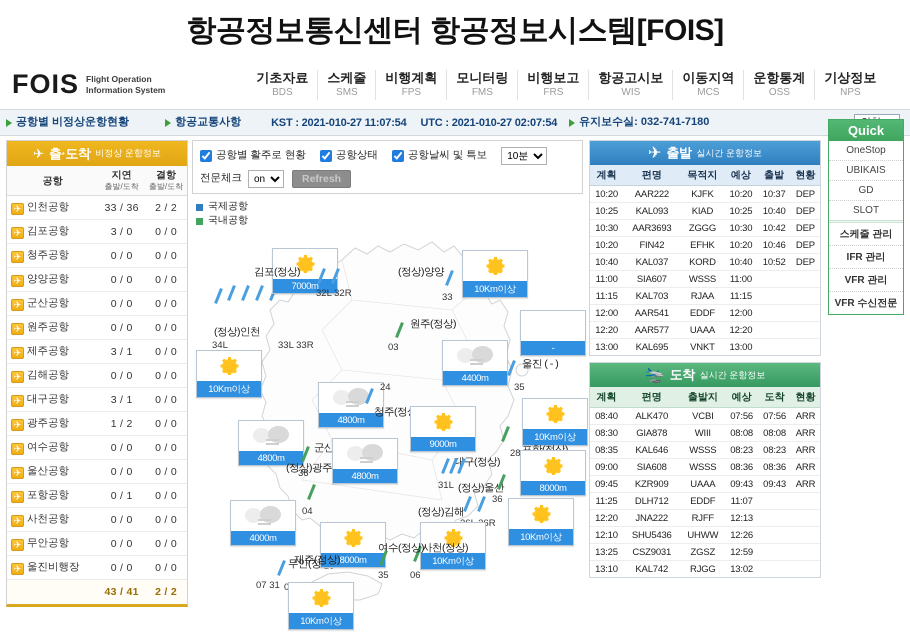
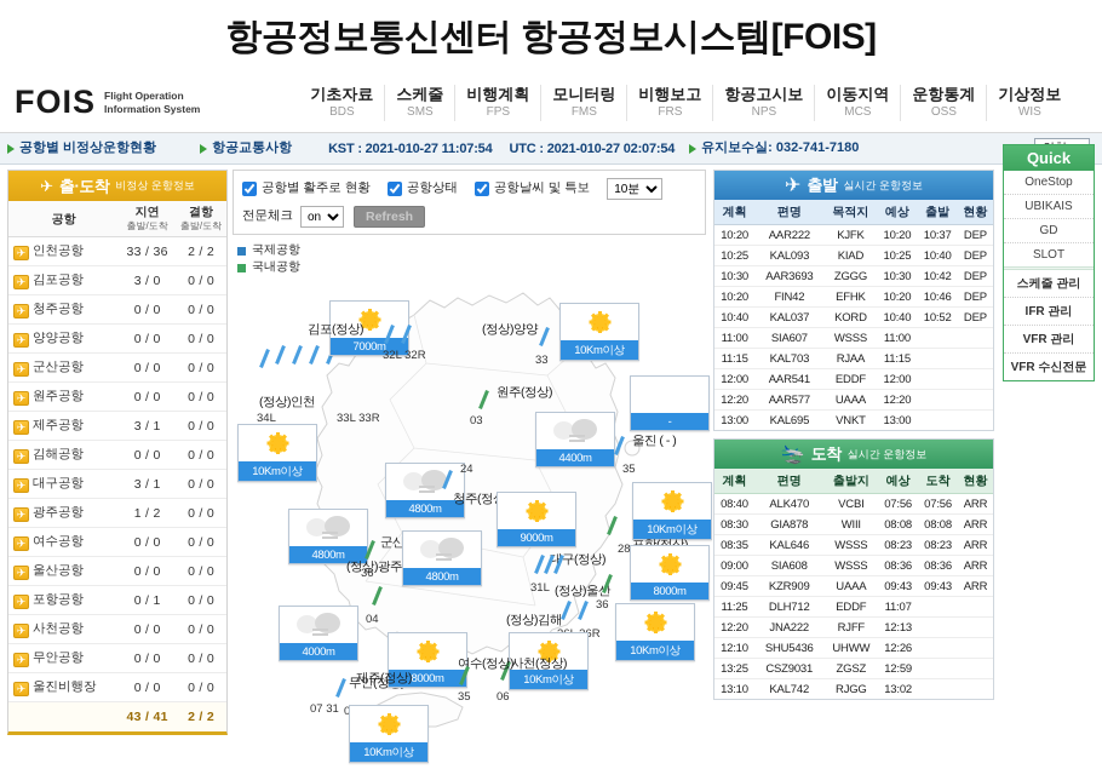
  항공정보통신센터 항공정보시스템[FOIS]
  FOIS
  Flight Operation
  Information System
  기초자료
  BDS
  스케줄
  SMS
  비행계획
  FPS
  모니터링
  FMS
  비행보고
  FRS
  항공고시보
- WIS
+ NPS
  이동지역
  MCS
  운항통계
  OSS
  기상정보
- NPS
+ WIS
  공항별 비정상운항현황
  항공교통사항
  KST : 2021-010-27 11:07:54
  UTC : 2021-010-27 02:07:54
  유지보수실: 032-741-7180
  ✈
  출·도착
  비정상 운항정보
  공항	지연 출발/도착	결항 출발/도착
  ✈ 인천공항	33 / 36	2 / 2
  ✈ 김포공항	3 / 0	0 / 0
  ✈ 청주공항	0 / 0	0 / 0
  ✈ 양양공항	0 / 0	0 / 0
  ✈ 군산공항	0 / 0	0 / 0
  ✈ 원주공항	0 / 0	0 / 0
  ✈ 제주공항	3 / 1	0 / 0
  ✈ 김해공항	0 / 0	0 / 0
  ✈ 대구공항	3 / 1	0 / 0
  ✈ 광주공항	1 / 2	0 / 0
  ✈ 여수공항	0 / 0	0 / 0
  ✈ 울산공항	0 / 0	0 / 0
  ✈ 포항공항	0 / 1	0 / 0
  ✈ 사천공항	0 / 0	0 / 0
  ✈ 무안공항	0 / 0	0 / 0
  ✈ 울진비행장	0 / 0	0 / 0
  	43 / 41	2 / 2
  공항별 활주로 현황
  공항상태
  공항날씨 및 특보
  10분
  전문체크
  on
  Refresh
  국제공항
  국내공항
  10Km이상
  (정상)인천
  34L
  33L 33R
  7000m
  김포(정상)
  32L 32R
  10Km이상
  (정상)양양
  33
  4400m
  원주(정상)
  03
  4800m
  24
  -
  울진 ( - )
  35
  10Km이상
  28
  9000m
  대구(정상)
  31L
  4800m
  36
  8000m
  (정상)울
  36
  10Km이상
  (정상)김해
  4800m
  (정상)광주
  04
  4000m
  10Km이상
  사천(정상)
  06
  8000m
  여수(정상)
  35
  10Km이상
  제주(정상)
  07 31
  ✈
  출발
  실시간 운항정보
  계획	편명	목적지	예상	출발	현황
  10:20	AAR222	KJFK	10:20	10:37	DEP
  10:25	KAL093	KIAD	10:25	10:40	DEP
  10:30	AAR3693	ZGGG	10:30	10:42	DEP
  10:20	FIN42	EFHK	10:20	10:46	DEP
  10:40	KAL037	KORD	10:40	10:52	DEP
  11:00	SIA607	WSSS	11:00
  11:15	KAL703	RJAA	11:15
  12:00	AAR541	EDDF	12:00
  12:20	AAR577	UAAA	12:20
  13:00	KAL695	VNKT	13:00
  🛬
  도착
  실시간 운항정보
  계획	편명	출발지	예상	도착	현황
  08:40	ALK470	VCBI	07:56	07:56	ARR
  08:30	GIA878	WIII	08:08	08:08	ARR
  08:35	KAL646	WSSS	08:23	08:23	ARR
  09:00	SIA608	WSSS	08:36	08:36	ARR
  09:45	KZR909	UAAA	09:43	09:43	ARR
  11:25	DLH712	EDDF	11:07
  12:20	JNA222	RJFF	12:13
  12:10	SHU5436	UHWW	12:26
  13:25	CSZ9031	ZGSZ	12:59
  13:10	KAL742	RJGG	13:02
  Quick
  OneStop
  UBIKAIS
  GD
  SLOT
  스케줄 관리
  IFR 관리
  VFR 관리
  VFR 수신전문
